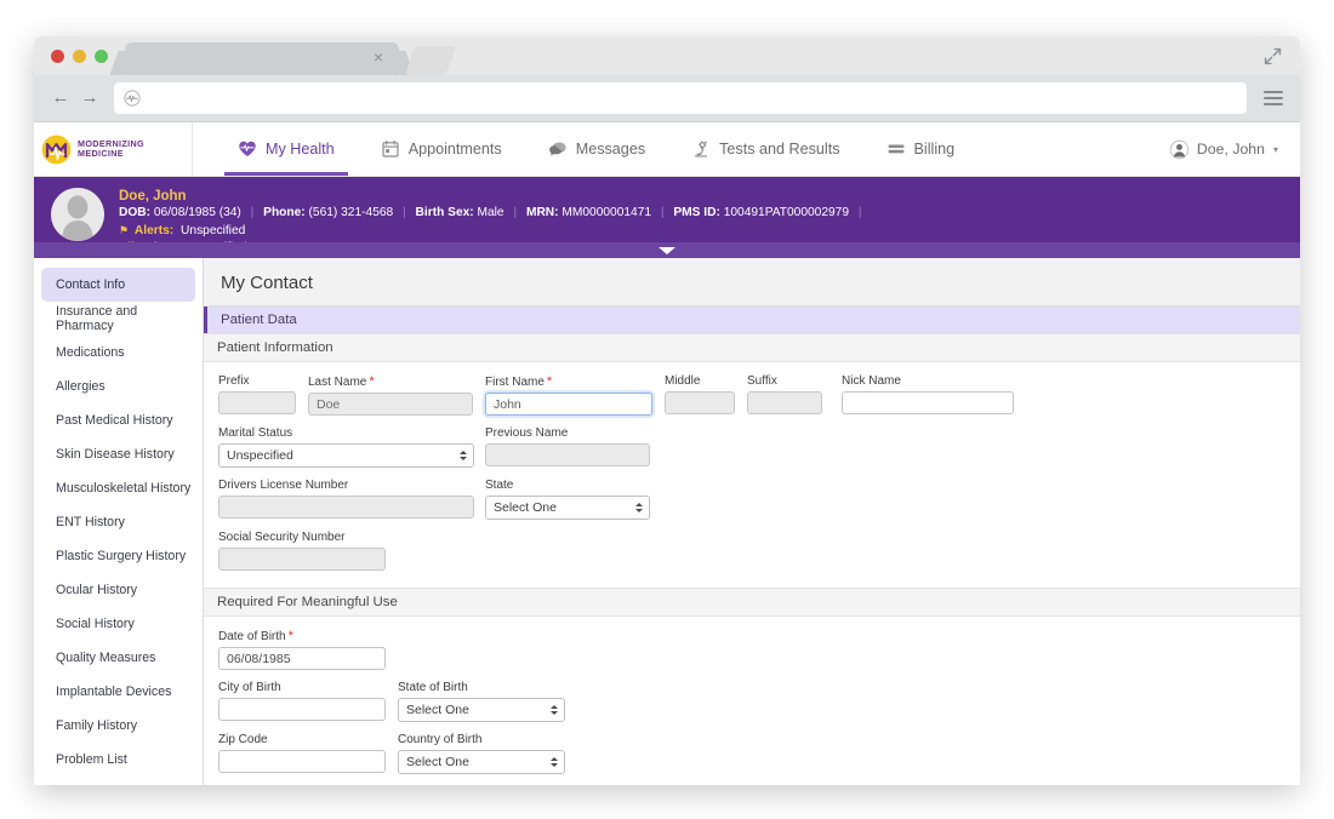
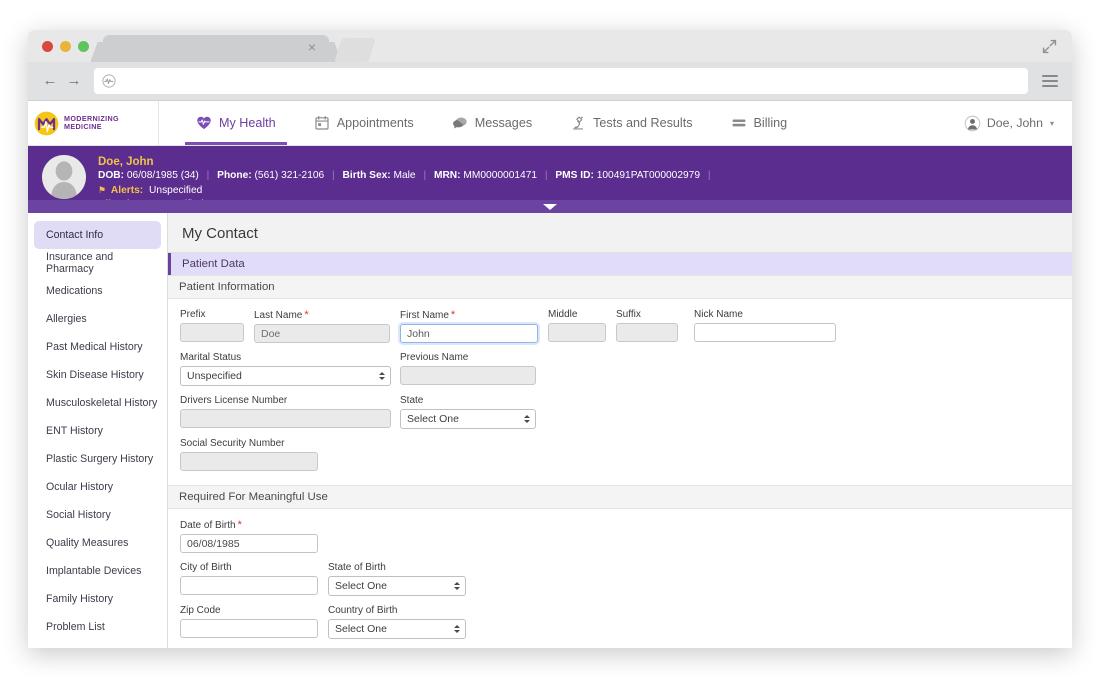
  ×
  ←
  →
  MODERNIZING
  MEDICINE
  My Health
  Appointments
  Messages
  Tests and Results
  Billing
  Doe, John
  ▾
  Doe, John
- DOB: 06/08/1985 (34) | Phone: (561) 321-4568 | Birth Sex: Male | MRN: MM0000001471 | PMS ID: 100491PAT000002979 |
+ DOB: 06/08/1985 (34) | Phone: (561) 321-2106 | Birth Sex: Male | MRN: MM0000001471 | PMS ID: 100491PAT000002979 |
  ⚑ Alerts: Unspecified
  Contact Info
  Insurance and Pharmacy
  Medications
  Allergies
  Past Medical History
  Skin Disease History
  Musculoskeletal History
  ENT History
  Plastic Surgery History
  Ocular History
  Social History
  Quality Measures
  Implantable Devices
  Family History
  Problem List
  My Contact
  Patient Data
  Patient Information
  Prefix
  Last Name *
  Doe
  First Name *
  John
  Middle
  Suffix
  Nick Name
  Marital Status
  Unspecified
  Previous Name
  Drivers License Number
  State
  Select One
  Social Security Number
  Required For Meaningful Use
  Date of Birth *
  06/08/1985
  City of Birth
  State of Birth
  Select One
  Zip Code
  Country of Birth
  Select One
